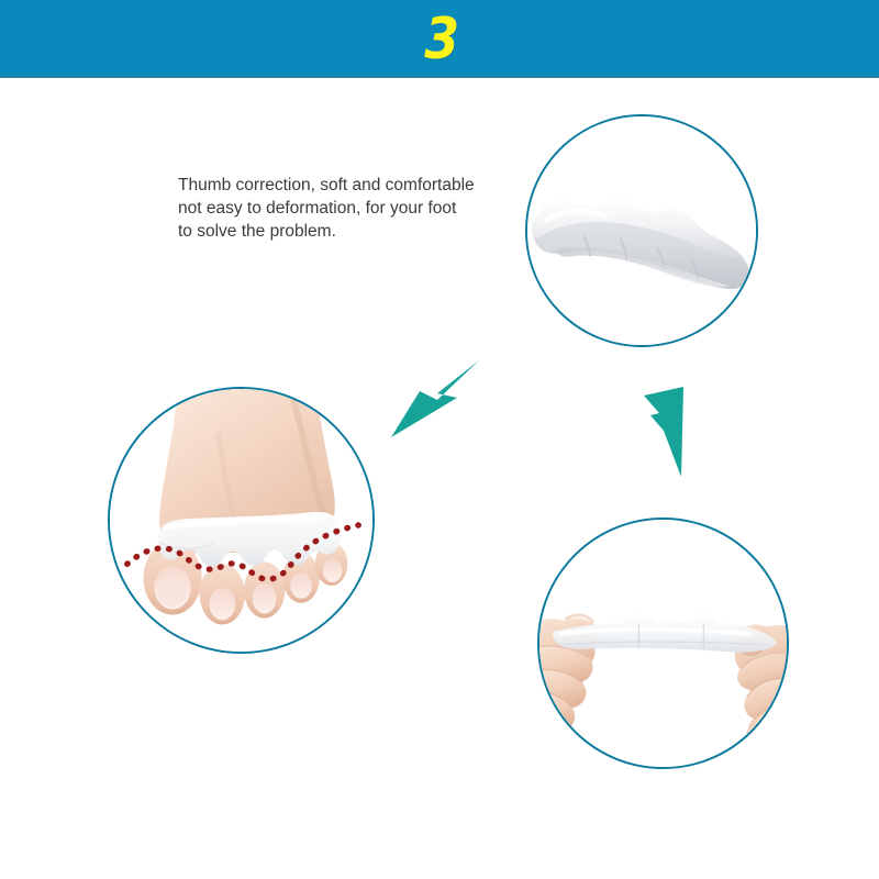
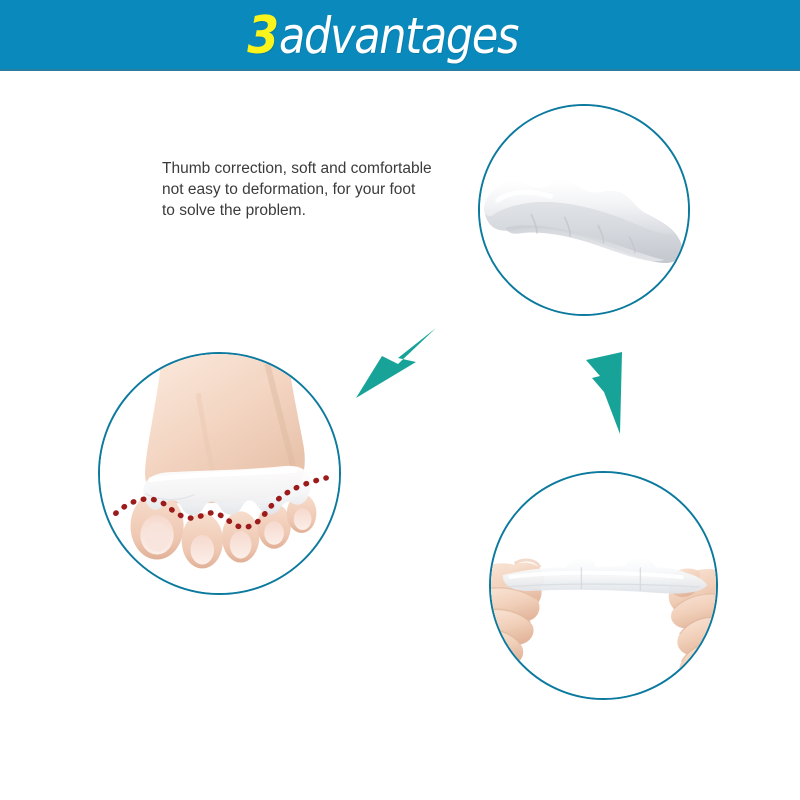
  3
+ advantages
  Thumb correction, soft and comfortable
  not easy to deformation, for your foot
  to solve the problem.
